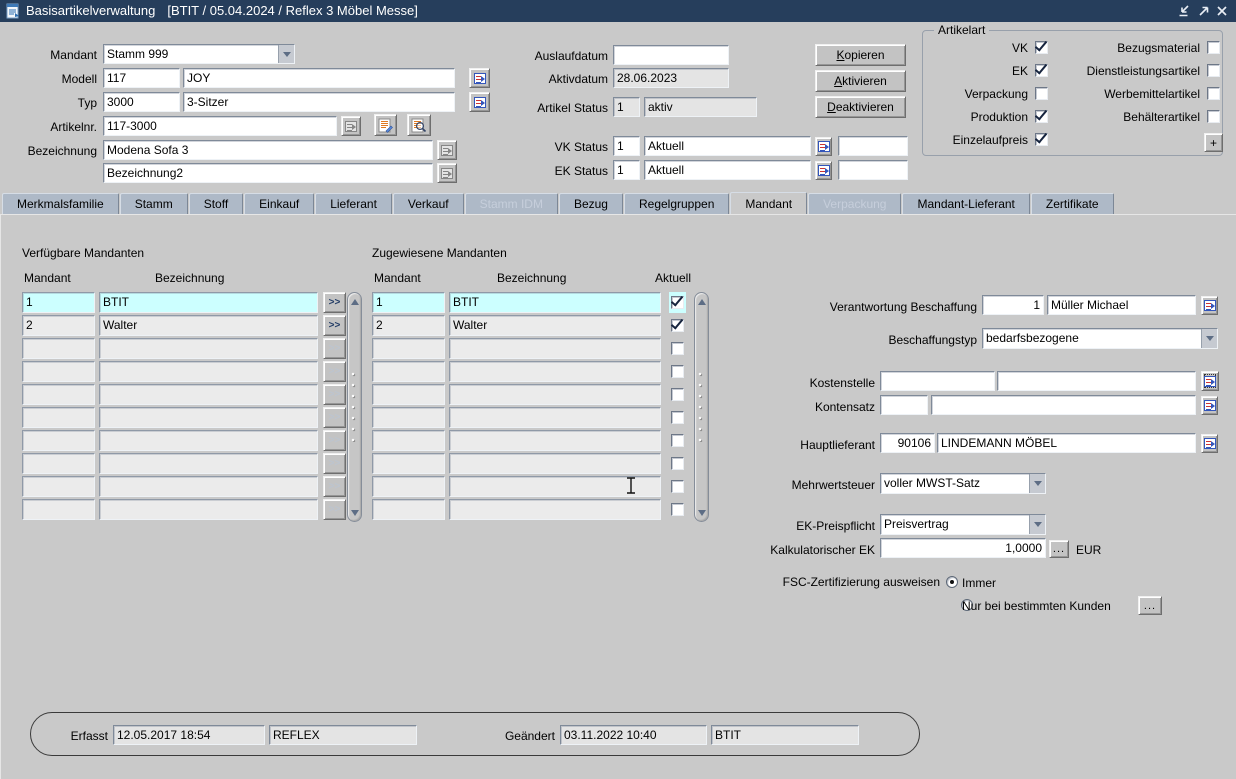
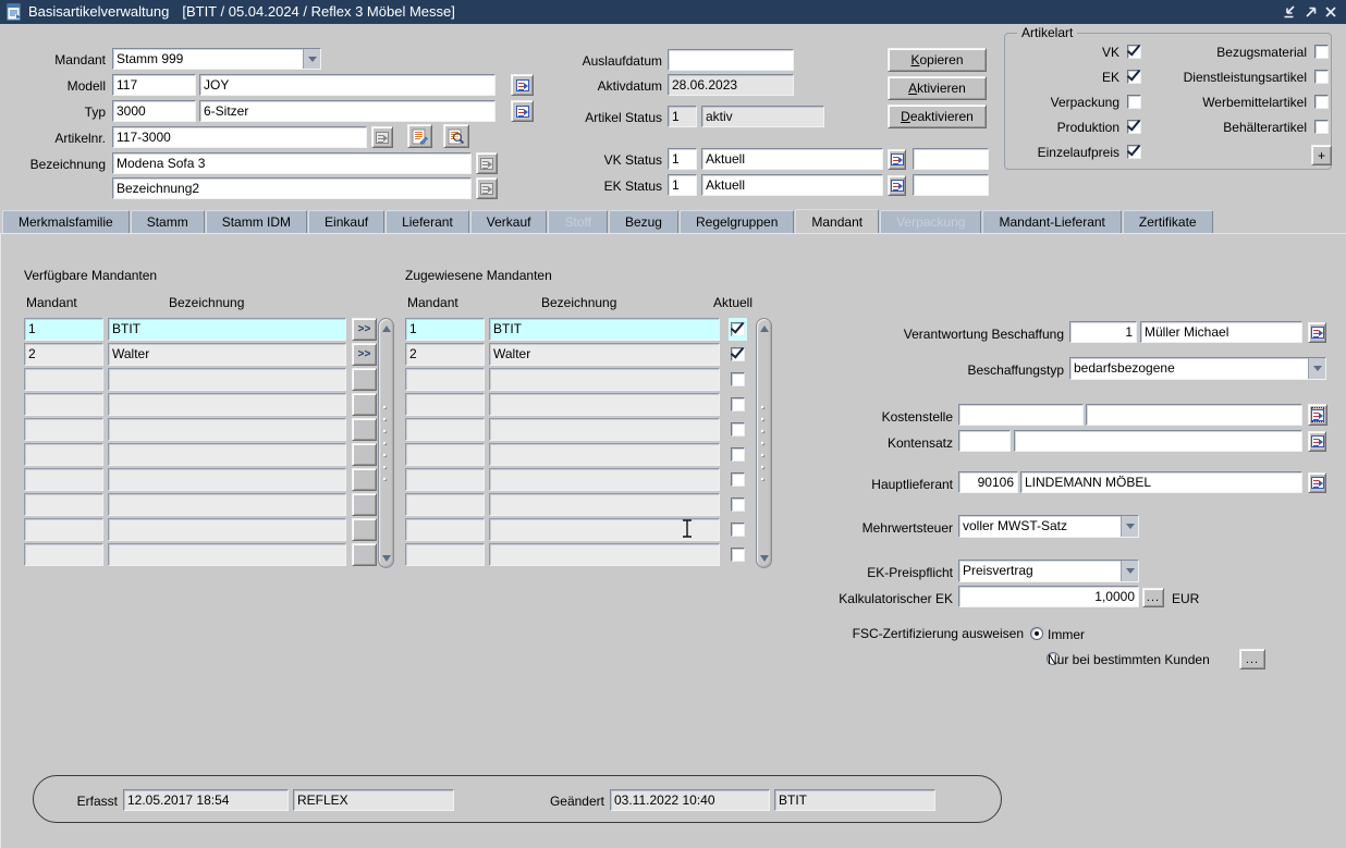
  Basisartikelverwaltung [BTIT / 05.04.2024 / Reflex 3 Möbel Messe]
  Mandant
  Stamm 999
  Modell
  117
  JOY
  Typ
  3000
- 3-Sitzer
+ 6-Sitzer
  Artikelnr.
  117-3000
  Bezeichnung
  Modena Sofa 3
  Bezeichnung2
  Auslaufdatum
  Aktivdatum
  28.06.2023
  Artikel Status
  1
  aktiv
  VK Status
  1
  Aktuell
  EK Status
  1
  Aktuell
  Kopieren
  Aktivieren
  Deaktivieren
  Artikelart
  VK
  EK
  Verpackung
  Produktion
  Einzelaufpreis
  Bezugsmaterial
  Dienstleistungsartikel
  Werbemittelartikel
  Behälterartikel
  +
  Merkmalsfamilie
  Stamm
- Stoff
+ Stamm IDM
  Einkauf
  Lieferant
  Verkauf
- Stamm IDM
+ Stoff
  Bezug
  Regelgruppen
  Mandant
  Verpackung
  Mandant-Lieferant
  Zertifikate
  Verfügbare Mandanten
  Mandant
  Bezeichnung
  1
  BTIT
  >>
  2
  Walter
  >>
  Zugewiesene Mandanten
  Mandant
  Bezeichnung
  Aktuell
  1
  BTIT
  2
  Walter
  Verantwortung Beschaffung
  1
  Müller Michael
  Beschaffungstyp
  bedarfsbezogene
  Kostenstelle
  Kontensatz
  Hauptlieferant
  90106
  LINDEMANN MÖBEL
  Mehrwertsteuer
  voller MWST-Satz
  EK-Preispflicht
  Preisvertrag
  Kalkulatorischer EK
  1,0000
  ...
  EUR
  FSC-Zertifizierung ausweisen
  Immer
  Nur bei bestimmten Kunden
  ...
  Erfasst
  12.05.2017 18:54
  REFLEX
  Geändert
  03.11.2022 10:40
  BTIT
